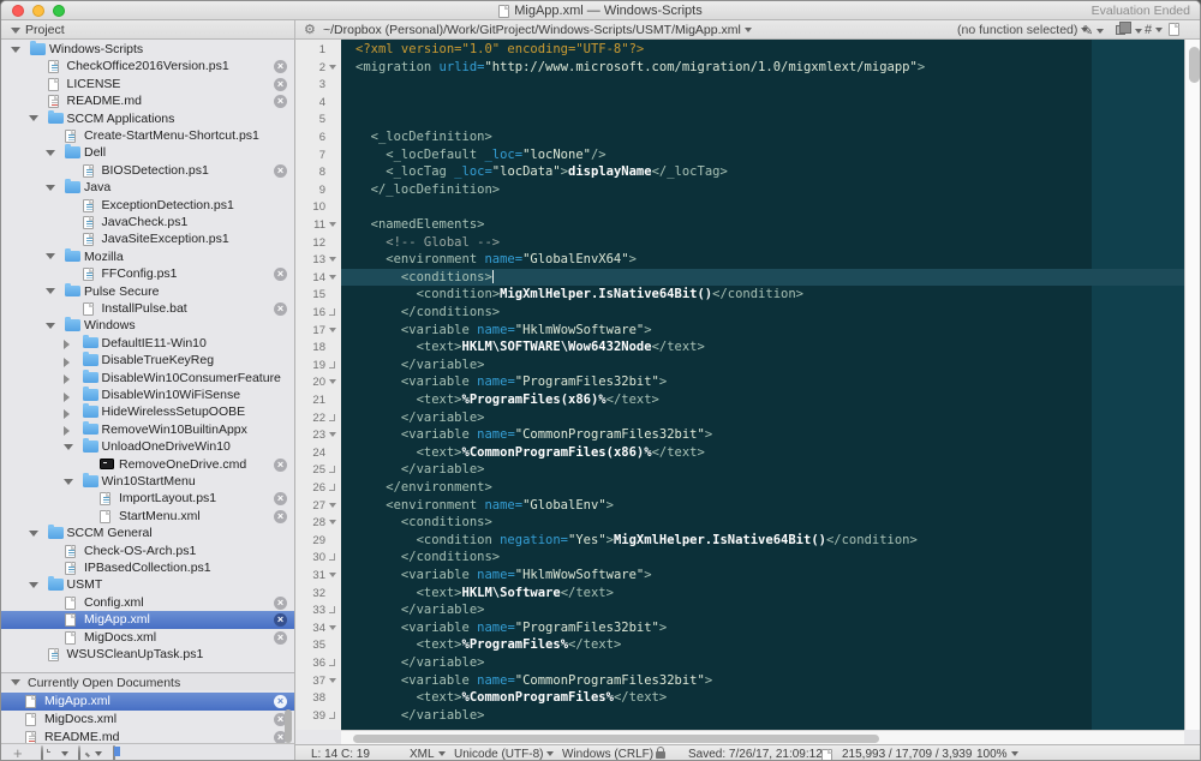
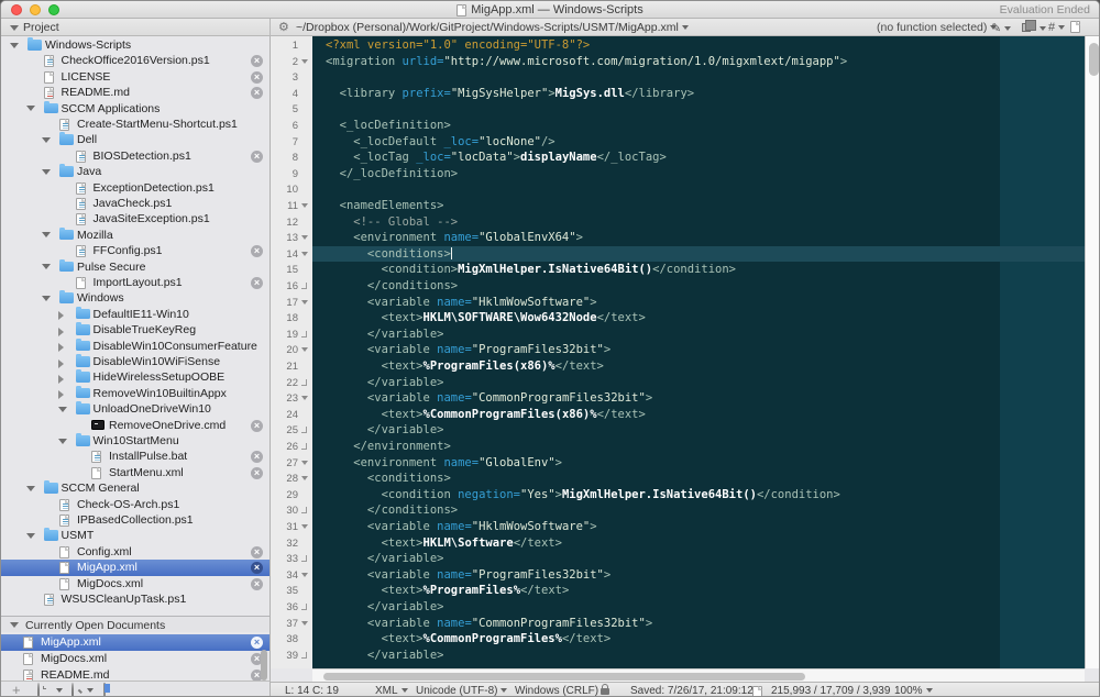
  MigApp.xml — Windows-Scripts
  Evaluation Ended
  Project
  ⚙
  ~/Dropbox (Personal)/Work/GitProject/Windows-Scripts/USMT/MigApp.xml
  (no function selected)
  ✎
  #
  Windows-Scripts
  CheckOffice2016Version.ps1
  ×
  LICENSE
  ×
  README.md
  ×
  SCCM Applications
  Create-StartMenu-Shortcut.ps1
  Dell
  BIOSDetection.ps1
  ×
  Java
  ExceptionDetection.ps1
  JavaCheck.ps1
  JavaSiteException.ps1
  Mozilla
  FFConfig.ps1
  ×
  Pulse Secure
- InstallPulse.bat
+ ImportLayout.ps1
  ×
  Windows
  DefaultIE11-Win10
  DisableTrueKeyReg
  DisableWin10ConsumerFeature
  DisableWin10WiFiSense
  HideWirelessSetupOOBE
  RemoveWin10BuiltinAppx
  UnloadOneDriveWin10
  RemoveOneDrive.cmd
  ×
  Win10StartMenu
- ImportLayout.ps1
+ InstallPulse.bat
  ×
  StartMenu.xml
  ×
  SCCM General
  Check-OS-Arch.ps1
  IPBasedCollection.ps1
  USMT
  Config.xml
  ×
  MigApp.xml
  ×
  MigDocs.xml
  ×
  WSUSCleanUpTask.ps1
  Currently Open Documents
  MigApp.xml
  ×
  MigDocs.xml
  ×
  README.md
  ×
  +
  1
  2
  3
  4
  5
  6
  7
  8
  9
  10
  11
  12
  13
  14
  15
  16
  17
  18
  19
  20
  21
  22
  23
  24
  25
  26
  27
  28
  29
  30
  31
  32
  33
  34
  35
  36
  37
  38
  39
  <?xml version="1.0" encoding="UTF-8"?>
  <migration urlid="http://www.microsoft.com/migration/1.0/migxmlext/migapp">
+ <library prefix="MigSysHelper">MigSys.dll</library>
  <_locDefinition>
  <_locDefault _loc="locNone"/>
  <_locTag _loc="locData">displayName</_locTag>
  </_locDefinition>
  <namedElements>
  <!-- Global -->
  <environment name="GlobalEnvX64">
  <conditions>
  <condition>MigXmlHelper.IsNative64Bit()</condition>
  </conditions>
  <variable name="HklmWowSoftware">
  <text>HKLM\SOFTWARE\Wow6432Node</text>
  </variable>
  <variable name="ProgramFiles32bit">
  <text>%ProgramFiles(x86)%</text>
  </variable>
  <variable name="CommonProgramFiles32bit">
  <text>%CommonProgramFiles(x86)%</text>
  </variable>
  </environment>
  <environment name="GlobalEnv">
  <conditions>
  <condition negation="Yes">MigXmlHelper.IsNative64Bit()</condition>
  </conditions>
  <variable name="HklmWowSoftware">
  <text>HKLM\Software</text>
  </variable>
  <variable name="ProgramFiles32bit">
  <text>%ProgramFiles%</text>
  </variable>
  <variable name="CommonProgramFiles32bit">
  <text>%CommonProgramFiles%</text>
  </variable>
  L: 14 C: 19
  XML
  Unicode (UTF-8)
  Windows (CRLF)
  Saved: 7/26/17, 21:09:12
  215,993 / 17,709 / 3,939
  100%
